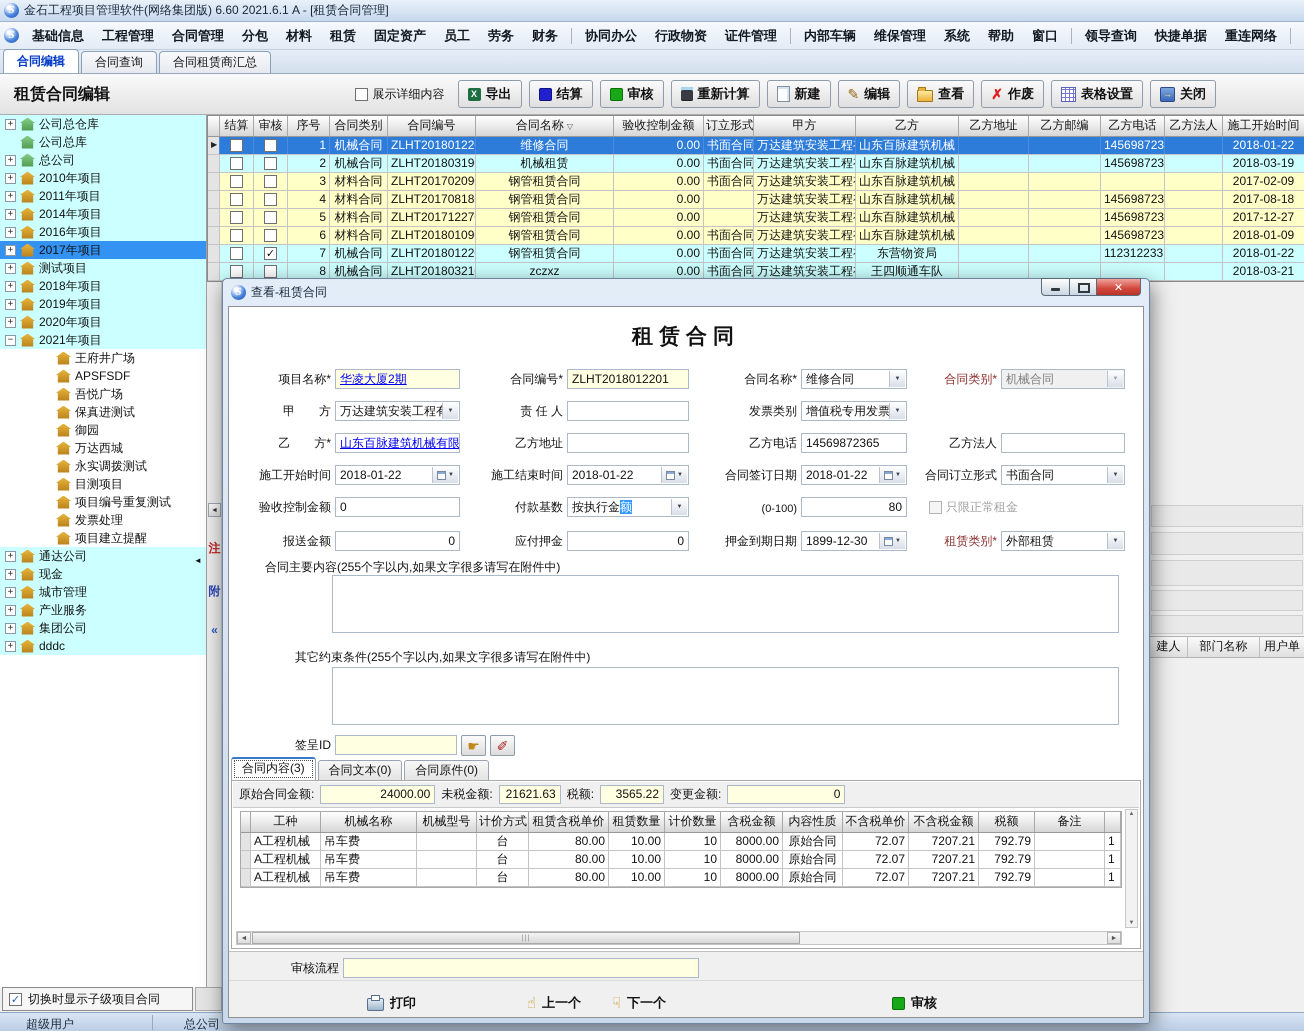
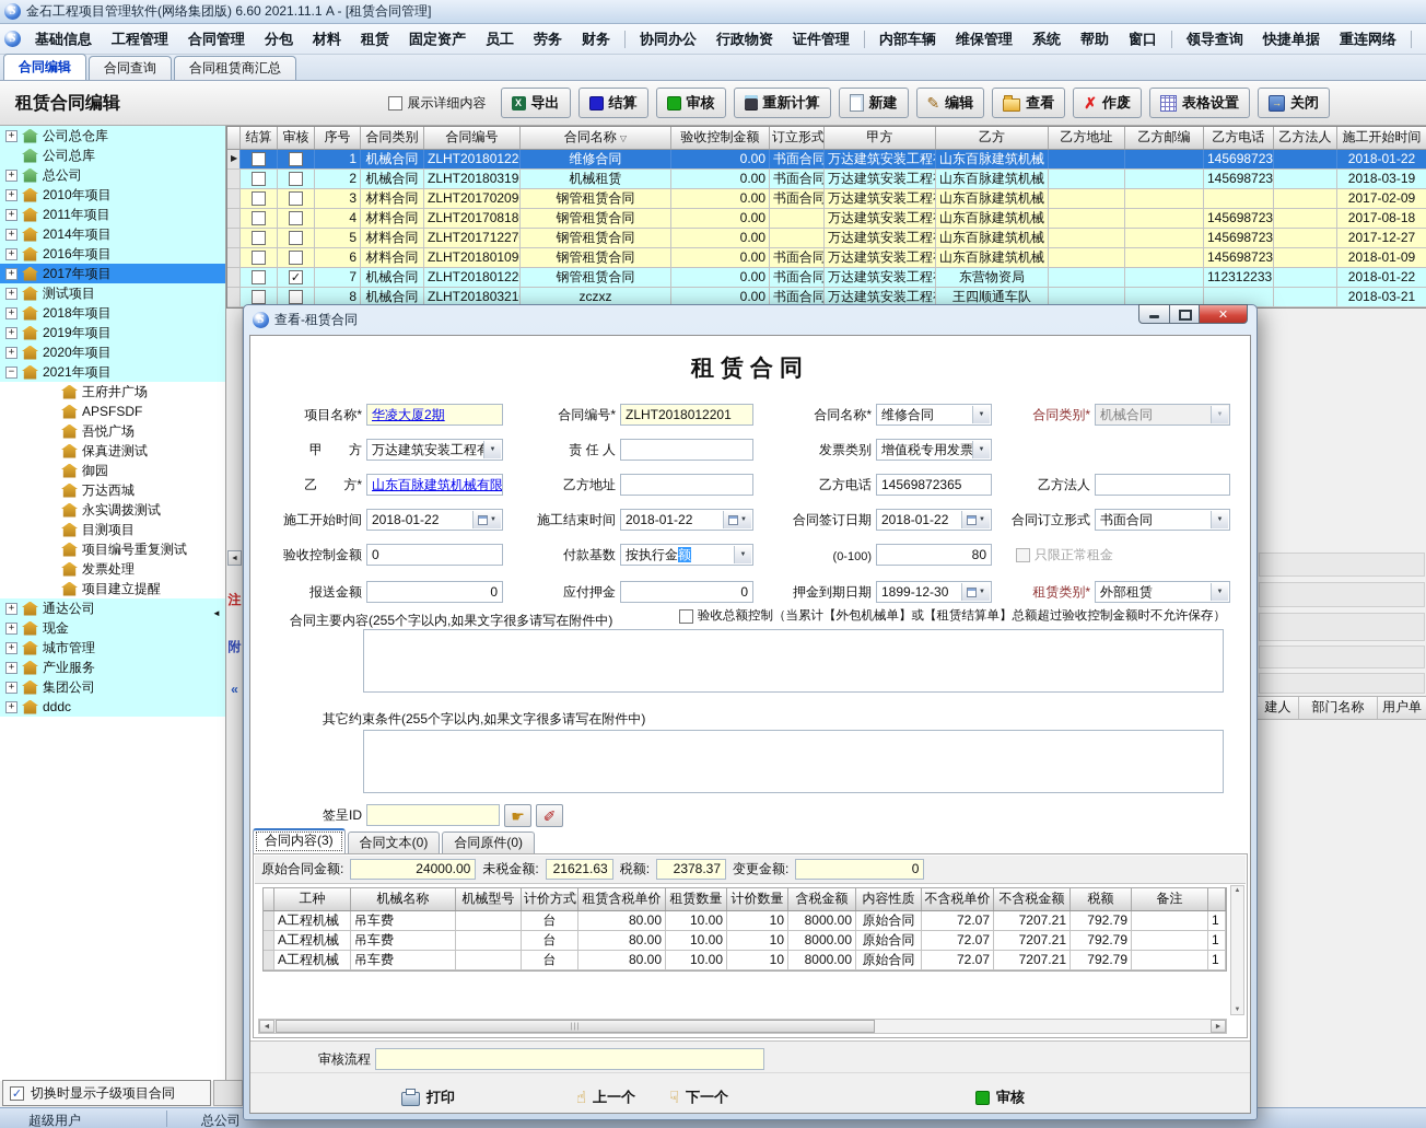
  S
- 金石工程项目管理软件(网络集团版) 6.60 2021.6.1 A - [租赁合同管理]
+ 金石工程项目管理软件(网络集团版) 6.60 2021.11.1 A - [租赁合同管理]
  S
  基础信息
  工程管理
  合同管理
  分包
  材料
  租赁
  固定资产
  员工
  劳务
  财务
  协同办公
  行政物资
  证件管理
  内部车辆
  维保管理
  系统
  帮助
  窗口
  领导查询
  快捷单据
  重连网络
  合同编辑
  合同查询
  合同租赁商汇总
  租赁合同编辑
  展示详细内容
  X
  导出
  结算
  审核
  重新计算
  新建
  ✎
  编辑
  查看
  ✗
  作废
  表格设置
  →
  关闭
  +
  公司总仓库
  公司总库
  +
  总公司
  +
  2010年项目
  +
  2011年项目
  +
  2014年项目
  +
  2016年项目
  +
  2017年项目
  +
  测试项目
  +
  2018年项目
  +
  2019年项目
  +
  2020年项目
  −
  2021年项目
  王府井广场
  APSFSDF
  吾悦广场
  保真进测试
  御园
  万达西城
  永实调拨测试
  目测项目
  项目编号重复测试
  发票处理
  项目建立提醒
  +
  通达公司
  +
  现金
  +
  城市管理
  +
  产业服务
  +
  集团公司
  +
  dddc
  ◄
  注
  附
  «
  结算
  审核
  序号
  合同类别
  合同编号
  合同名称 ▽
  验收控制金额
  订立形式
  甲方
  乙方
  乙方地址
  乙方邮编
  乙方电话
  乙方法人
  施工开始时间
  ▶
  1
  机械合同
  ZLHT20180122
  维修合同
  0.00
  书面合同
  万达建筑安装工程
  山东百脉建筑机械
  145698723
  2018-01-22
  2
  机械合同
  ZLHT20180319
  机械租赁
  0.00
  书面合同
  万达建筑安装工程
  山东百脉建筑机械
  145698723
  2018-03-19
  3
  材料合同
  ZLHT20170209
  钢管租赁合同
  0.00
  书面合同
  万达建筑安装工程
  山东百脉建筑机械
  2017-02-09
  4
  材料合同
  ZLHT20170818
  钢管租赁合同
  0.00
  万达建筑安装工程
  山东百脉建筑机械
  145698723
  2017-08-18
  5
  材料合同
  ZLHT20171227
  钢管租赁合同
  0.00
  万达建筑安装工程
  山东百脉建筑机械
  145698723
  2017-12-27
  6
  材料合同
  ZLHT20180109
  钢管租赁合同
  0.00
  书面合同
  万达建筑安装工程
  山东百脉建筑机械
  145698723
  2018-01-09
  7
  机械合同
  ZLHT20180122
  钢管租赁合同
  0.00
  书面合同
  万达建筑安装工程
  东营物资局
  112312233
  2018-01-22
  8
  机械合同
  ZLHT20180321
  zczxz
  0.00
  书面合同
  万达建筑安装工程
  王四顺通车队
  2018-03-21
  建人
  部门名称
  用户单
  切换时显示子级项目合同
  超级用户
  总公司
  S
  查看-租赁合同
  租赁合同
  项目名称*
  华凌大厦2期
  合同编号*
  ZLHT2018012201
  合同名称*
  维修合同
  合同类别*
  机械合同
  甲 方
  万达建筑安装工程
  责 任 人
  发票类别
  增值税专用发票
  乙 方*
  山东百脉建筑机械有限
  乙方地址
  乙方电话
  14569872365
  乙方法人
  施工开始时间
  2018-01-22
  施工结束时间
  2018-01-22
  合同签订日期
  2018-01-22
  合同订立形式
  书面合同
  验收控制金额
  0
  付款基数
  按执行金额
  (0-100)
  80
  只限正常租金
  报送金额
  0
  应付押金
  0
  押金到期日期
  1899-12-30
  租赁类别*
  外部租赁
  合同主要内容(255个字以内,如果文字很多请写在附件中)
+ 验收总额控制（当累计【外包机械单】或【租赁结算单】总额超过验收控制金额时不允许保存）
  其它约束条件(255个字以内,如果文字很多请写在附件中)
  签呈ID
  ☛
  ✐
  合同内容(3)
  合同文本(0)
  合同原件(0)
  原始合同金额:
  24000.00
  未税金额:
  21621.63
  税额:
- 3565.22
+ 2378.37
  变更金额:
  0
  工种
  机械名称
  机械型号
  计价方式
  租赁含税单价
  租赁数量
  计价数量
  含税金额
  内容性质
  不含税单价
  不含税金额
  税额
  备注
  A工程机械
  吊车费
  台
  80.00
  10.00
  10
  8000.00
  原始合同
  72.07
  7207.21
  792.79
  1
  A工程机械
  吊车费
  台
  80.00
  10.00
  10
  8000.00
  原始合同
  72.07
  7207.21
  792.79
  1
  A工程机械
  吊车费
  台
  80.00
  10.00
  10
  8000.00
  原始合同
  72.07
  7207.21
  792.79
  1
  审核流程
  打印
  ☝
  上一个
  ☟
  下一个
  审核
